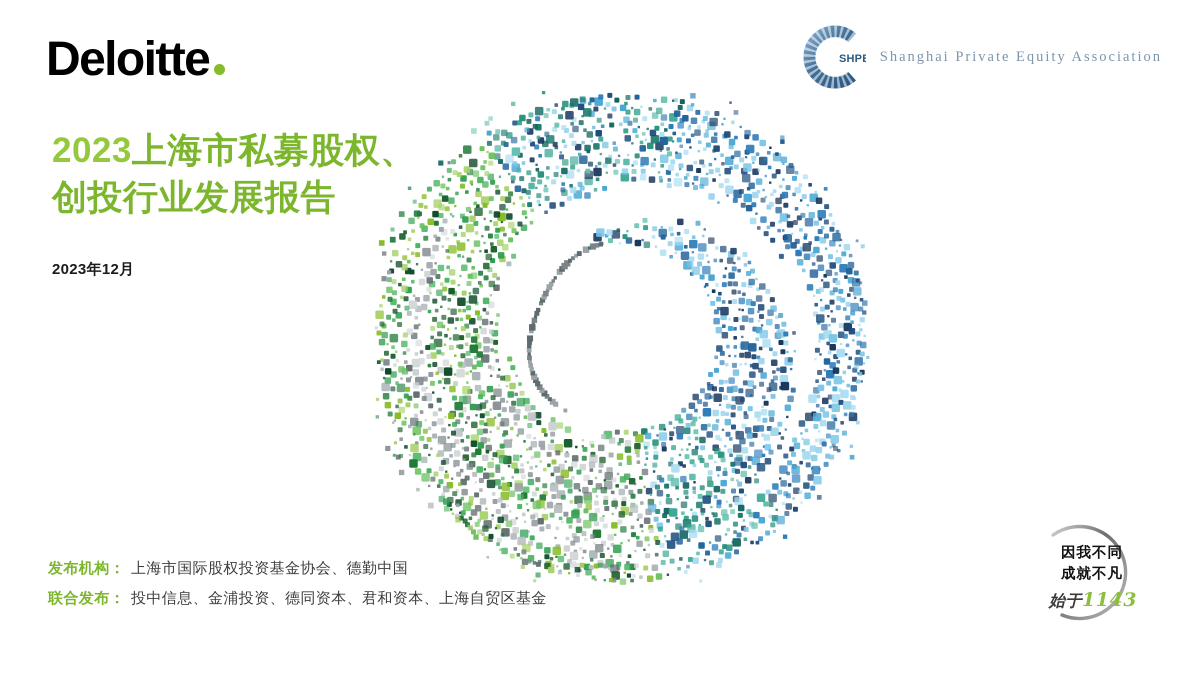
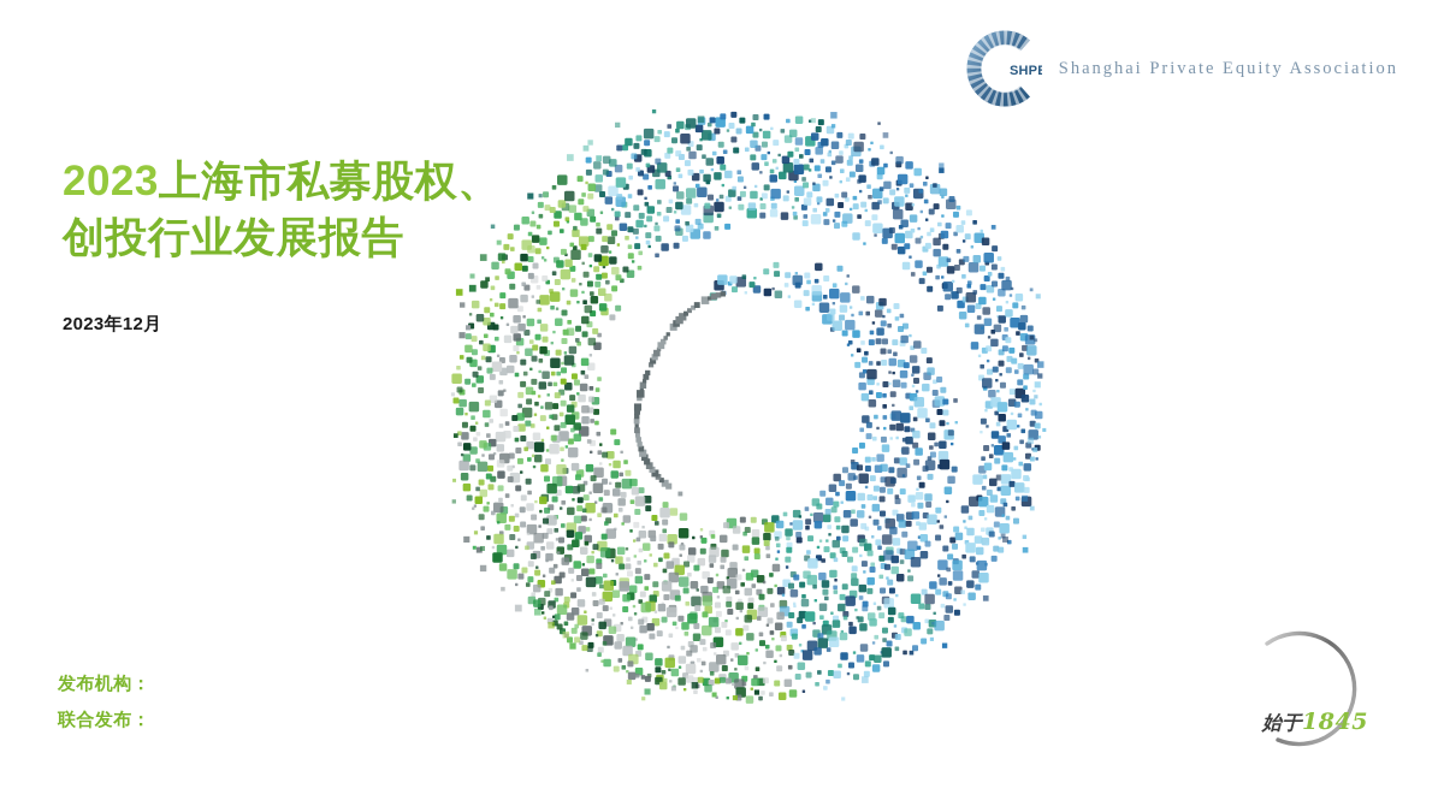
- Deloitte
  2023上海市私募股权、
  创投行业发展报告
  2023年12月
  SHPE
  Shanghai Private Equity Association
  发布机构：
- 上海市国际股权投资基金协会、德勤中国
  联合发布：
- 投中信息、金浦投资、德同资本、君和资本、上海自贸区基金
- 因我不同
- 成就不凡
- 始于1143
+ 始于1845
